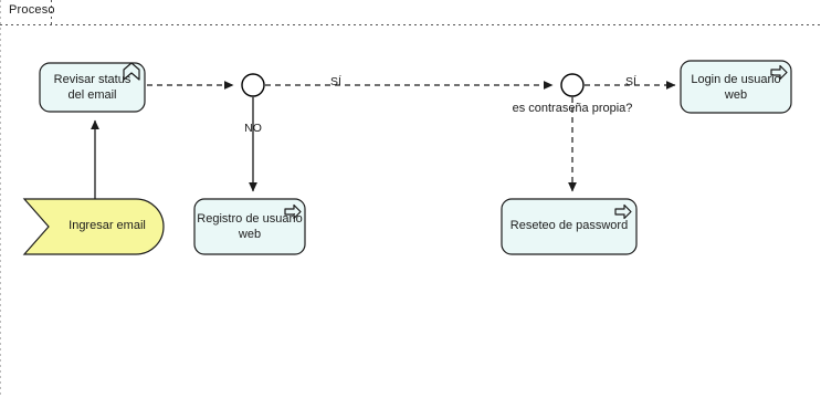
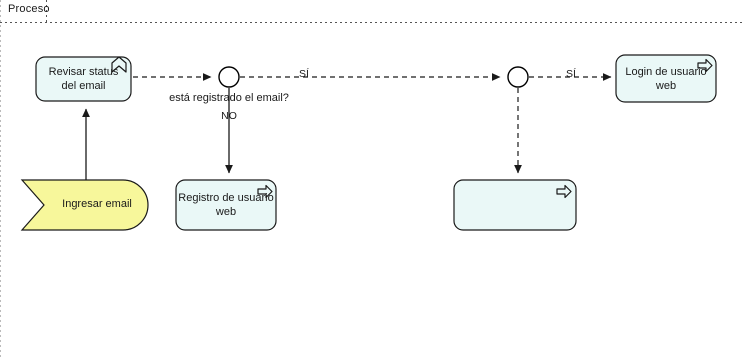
  Proceso
  Ingresar email
  Revisar status
  del email
+ está registrado el email?
  Registro de usuario
  web
- es contraseña propia?
- Reseteo de password
  Login de usuario
  web
  SÍ
  NO
  SÍ
